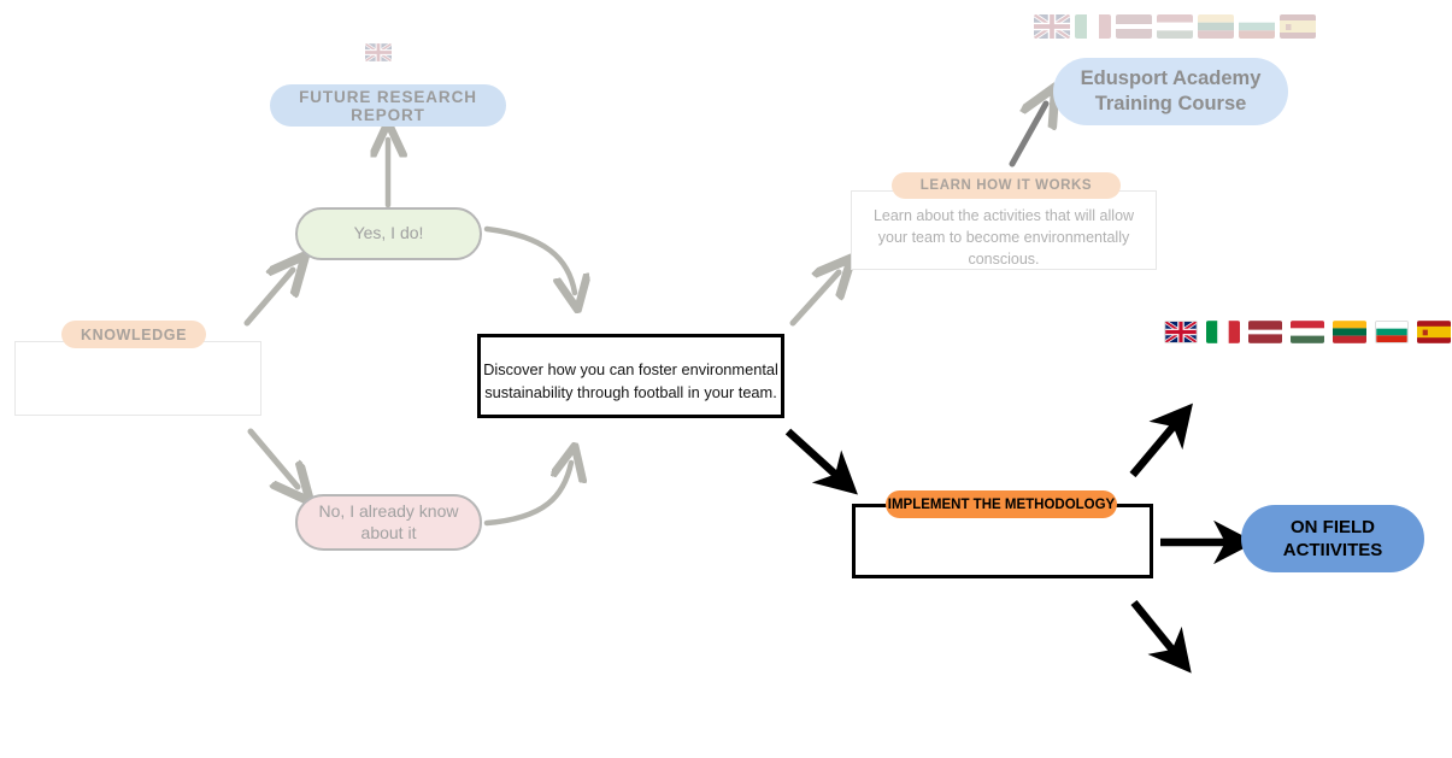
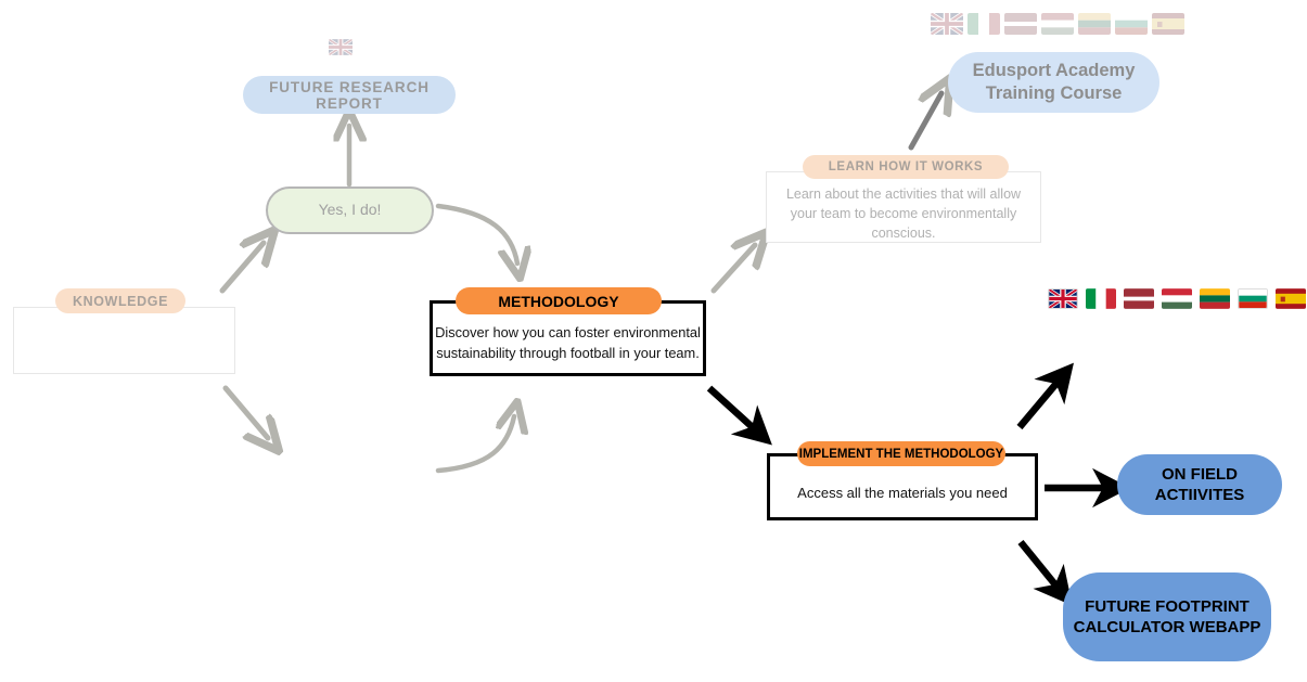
  Edusport Academy Training Course
  LEARN HOW IT WORKS
  Learn about the activities that will allow your team to become environmentally conscious.
  FUTURE RESEARCH REPORT
  Yes, I do!
- No, I already know about it
  KNOWLEDGE
+ METHODOLOGY
  Discover how you can foster environmental sustainability through football in your team.
  IMPLEMENT THE METHODOLOGY
+ Access all the materials you need
  ON FIELD ACTIIVITES
+ FUTURE FOOTPRINT CALCULATOR WEBAPP
